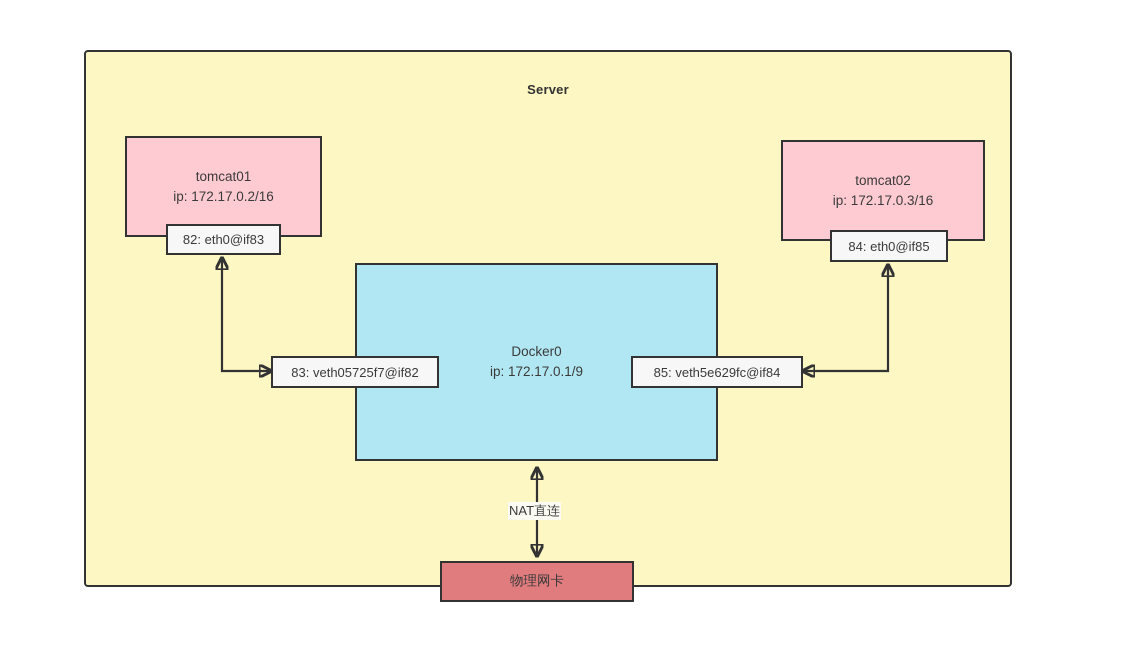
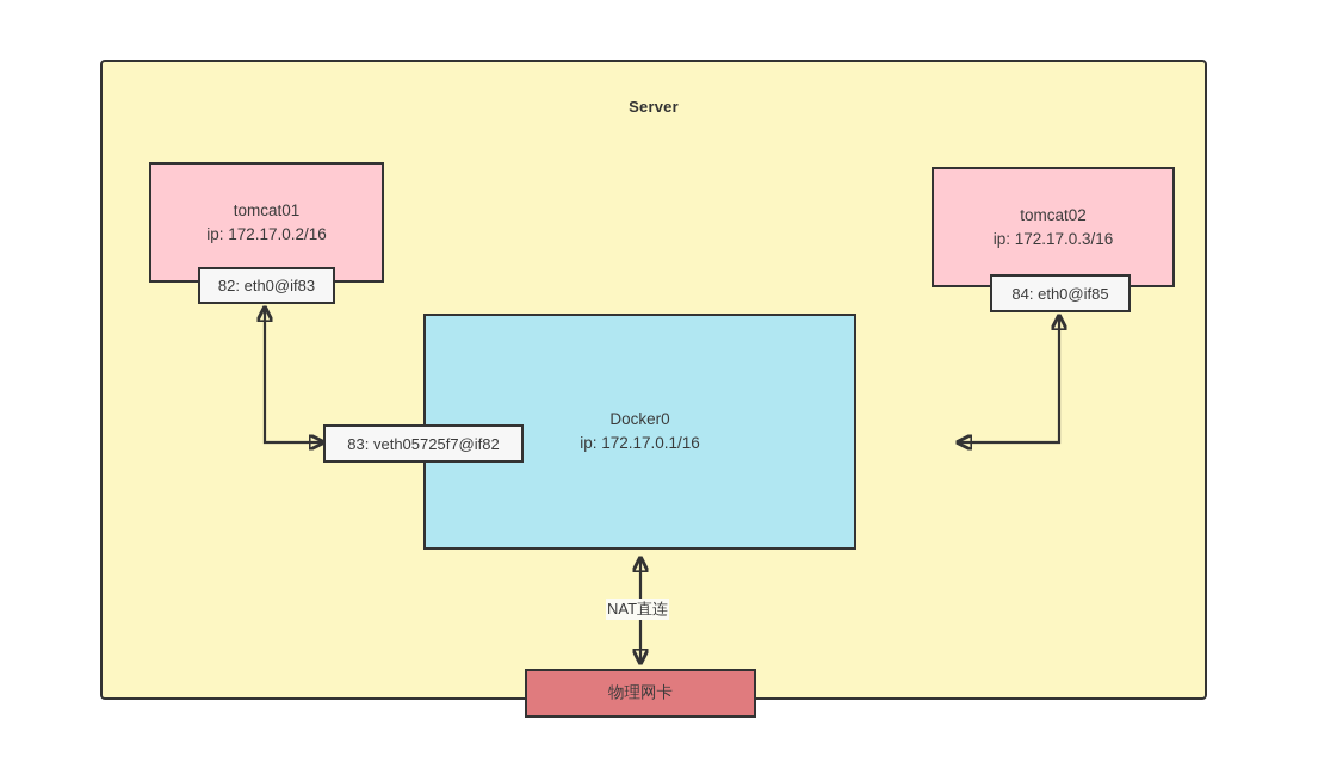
  Server
  tomcat01
  ip: 172.17.0.2/16
  tomcat02
  ip: 172.17.0.3/16
  Docker0
- ip: 172.17.0.1/9
+ ip: 172.17.0.1/16
  物理网卡
  82: eth0@if83
  84: eth0@if85
  83: veth05725f7@if82
- 85: veth5e629fc@if84
  NAT直连
